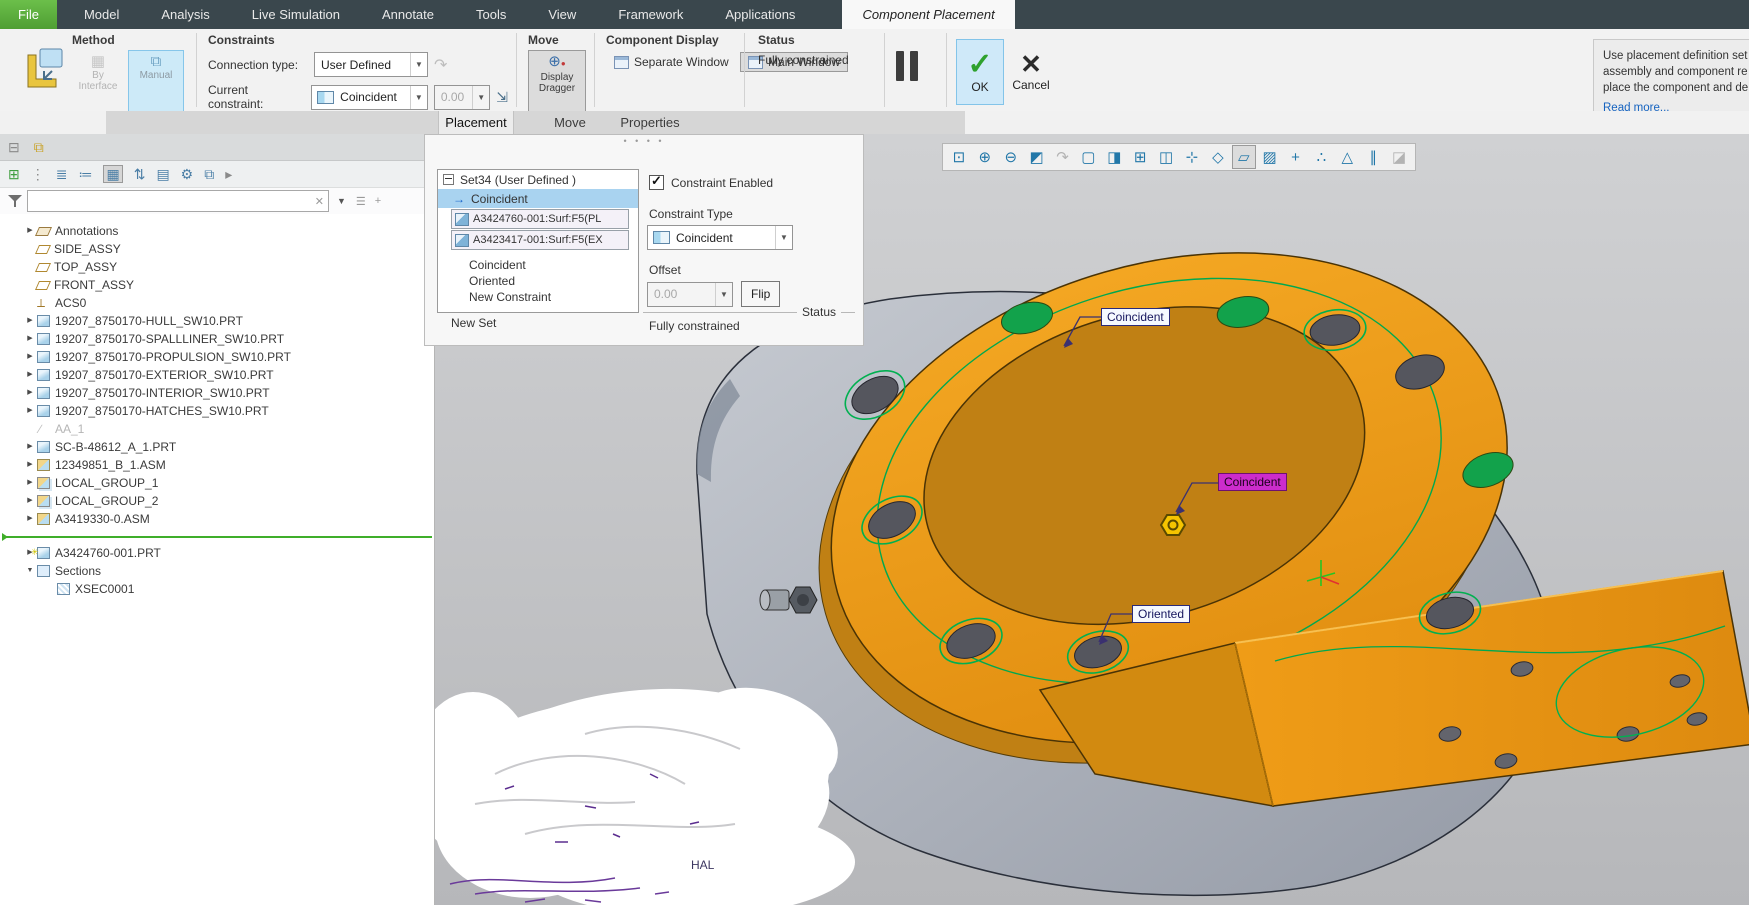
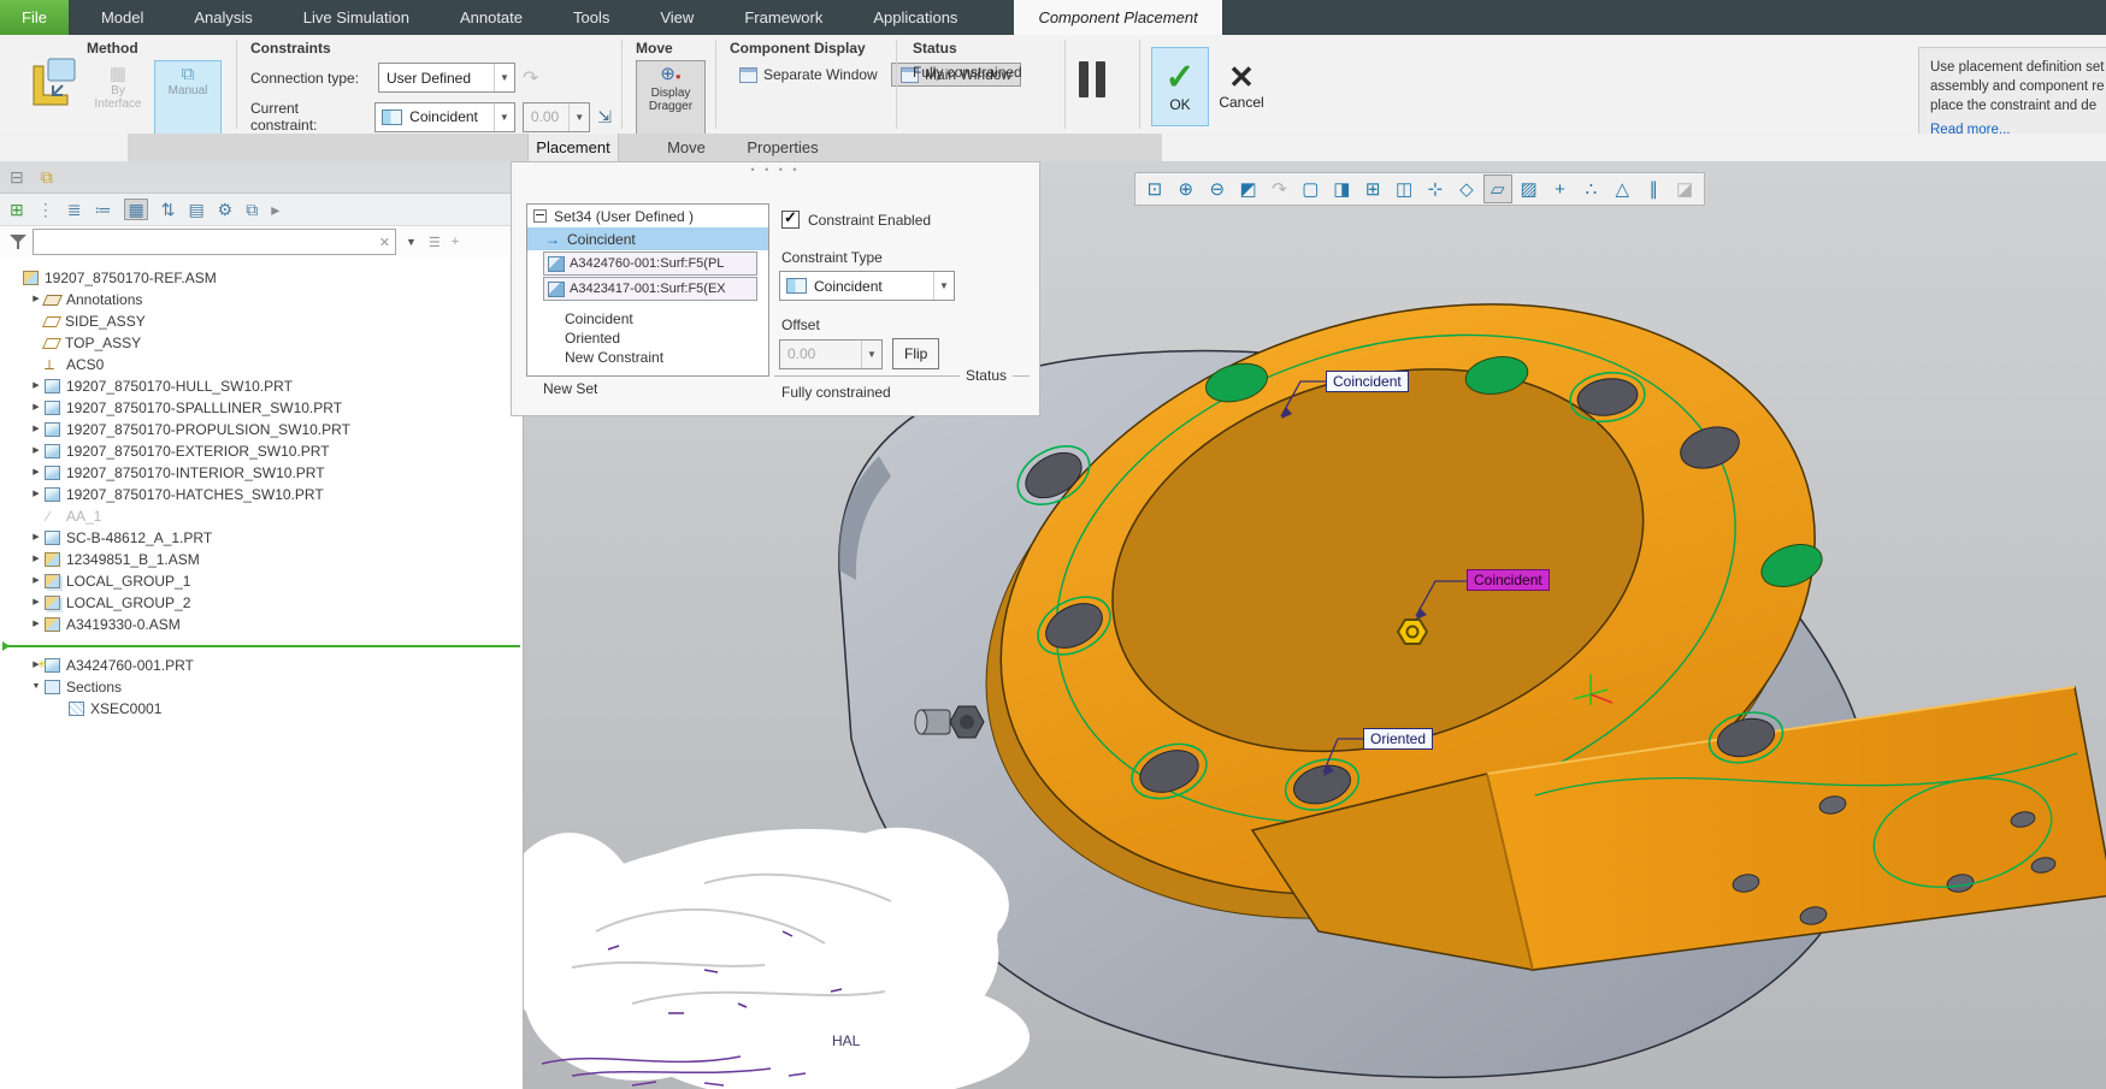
  File
  Model
  Analysis
  Live Simulation
  Annotate
  Tools
  View
  Framework
  Applications
  Component Placement
  Method
  ▦
  By Interface
  ⧉
  Manual
  Constraints
  Connection type:
  User Defined
  ▼
  ↷
  Current constraint:
  Coincident
  ▼
  0.00
  ▼
  ⇲
  Move
  ⊕●
  Display Dragger
  Component Display
  Separate Window
  Main Window
  Status
  Fully constrained
  ✓
  OK
  ✕
  Cancel
  Use placement definition set
  assembly and component re
- place the component and de
+ place the constraint and de
  Read more...
  Placement
  Move
  Properties
  ⊟
  ⧉
  ⊞
  ⋮
  ≣
  ≔
  ▦
  ⇅
  ▤
  ⚙
  ⧉
  ▸
  ✕
  ▼
  ☰
  +
+ 19207_8750170-REF.ASM
  Annotations
  SIDE_ASSY
  TOP_ASSY
- FRONT_ASSY
  ACS0
  19207_8750170-HULL_SW10.PRT
  19207_8750170-SPALLLINER_SW10.PRT
  19207_8750170-PROPULSION_SW10.PRT
  19207_8750170-EXTERIOR_SW10.PRT
  19207_8750170-INTERIOR_SW10.PRT
  19207_8750170-HATCHES_SW10.PRT
  AA_1
  SC-B-48612_A_1.PRT
  12349851_B_1.ASM
  LOCAL_GROUP_1
  LOCAL_GROUP_2
  A3419330-0.ASM
  A3424760-001.PRT
  Sections
  XSEC0001
  HAL
  ⊡
  ⊕
  ⊖
  ◩
  ↷
  ▢
  ◨
  ⊞
  ◫
  ⊹
  ◇
  ▱
  ▨
  +
  ∴
  △
  ∥
  ◪
  Coincident
  Coincident
  Oriented
  • • • •
  Set34 (User Defined )
  →
  Coincident
  A3424760-001:Surf:F5(PL
  A3423417-001:Surf:F5(EX
  Coincident
  Oriented
  New Constraint
  New Set
  Constraint Enabled
  Constraint Type
  Coincident
  ▼
  Offset
  0.00
  ▼
  Flip
  Status
  Fully constrained
